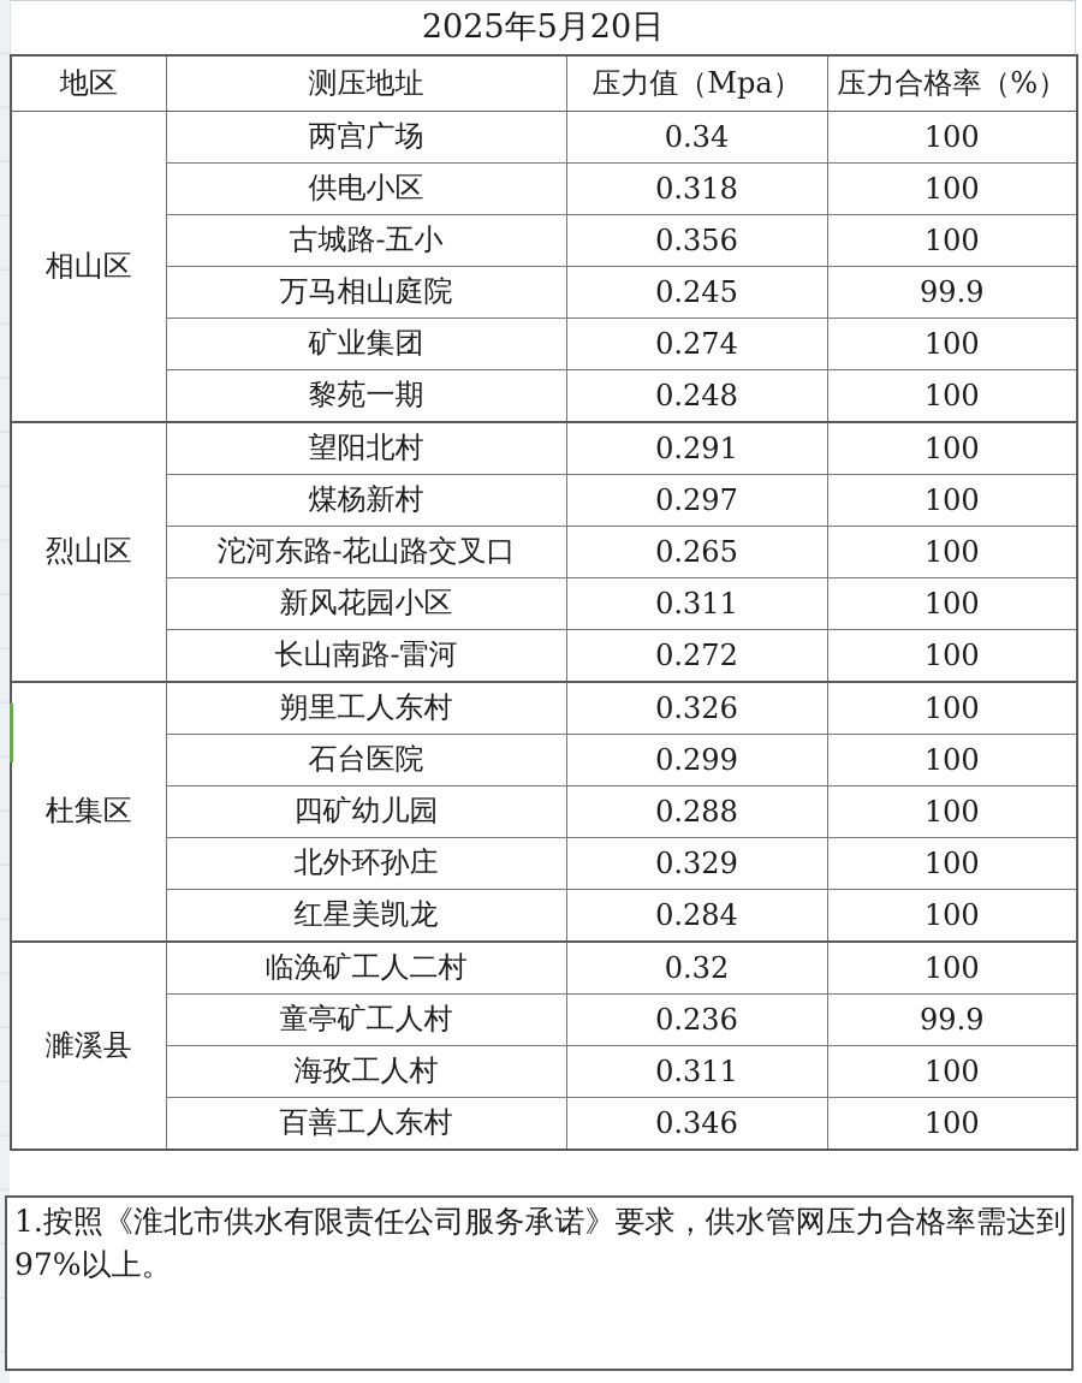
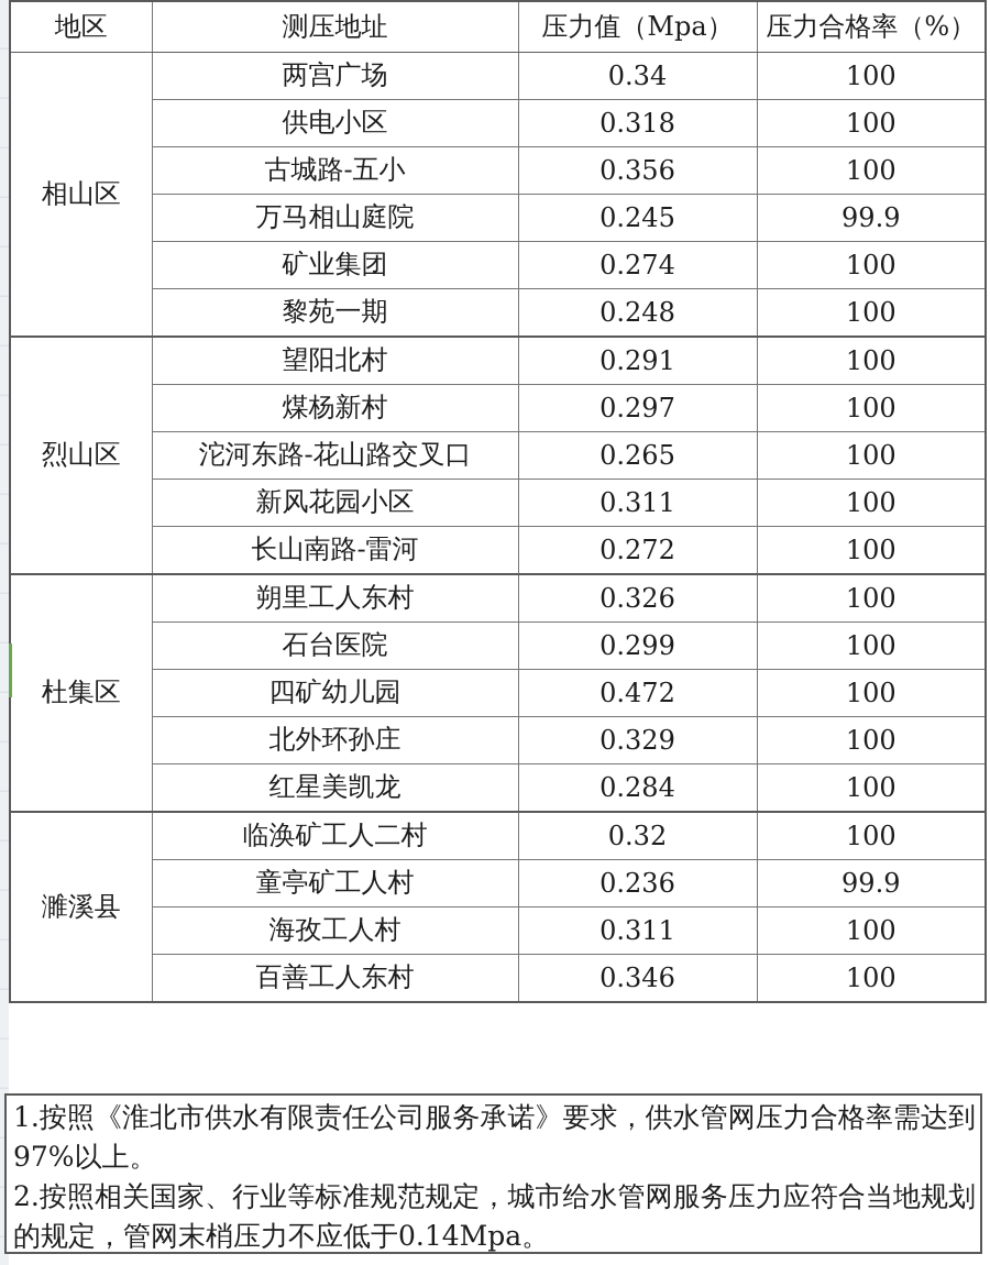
- 2025年5月20日
  地区	测压地址	压力值（Mpa）	压力合格率（%）
  相山区	两宫广场	0.34	100
  供电小区	0.318	100
  古城路-五小	0.356	100
  万马相山庭院	0.245	99.9
  矿业集团	0.274	100
  黎苑一期	0.248	100
  烈山区	望阳北村	0.291	100
  煤杨新村	0.297	100
  沱河东路-花山路交叉口	0.265	100
  新风花园小区	0.311	100
  长山南路-雷河	0.272	100
  杜集区	朔里工人东村	0.326	100
  石台医院	0.299	100
- 四矿幼儿园	0.288	100
+ 四矿幼儿园	0.472	100
  北外环孙庄	0.329	100
  红星美凯龙	0.284	100
  濉溪县	临涣矿工人二村	0.32	100
  童亭矿工人村	0.236	99.9
  海孜工人村	0.311	100
  百善工人东村	0.346	100
  1.按照《淮北市供水有限责任公司服务承诺》要求，供水管网压力合格率需达到97%以上。
+ 2.按照相关国家、行业等标准规范规定，城市给水管网服务压力应符合当地规划的规定，管网末梢压力不应低于0.14Mpa。
